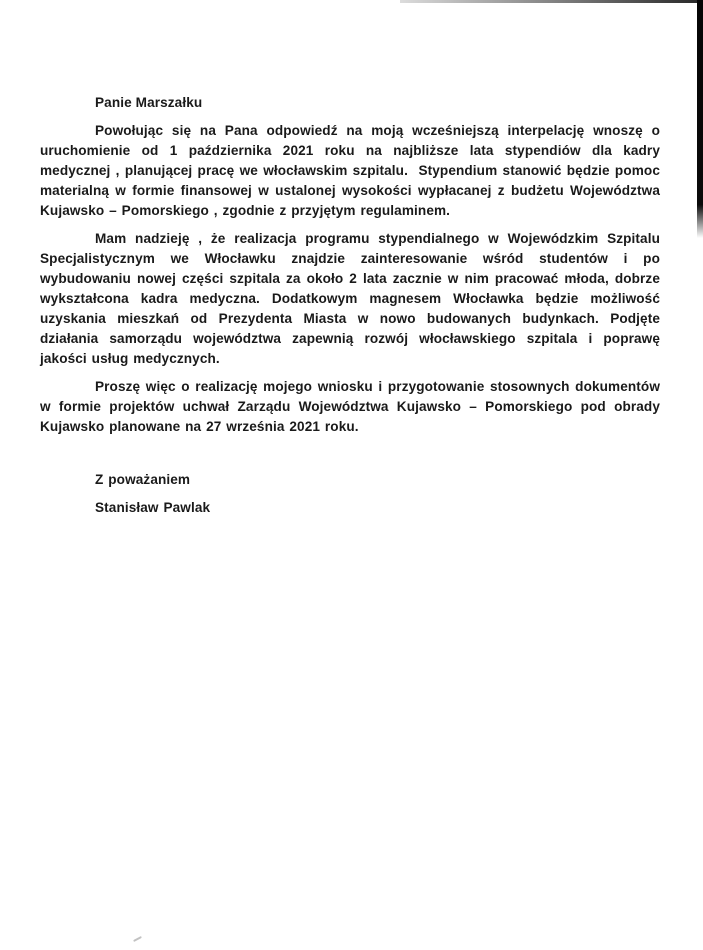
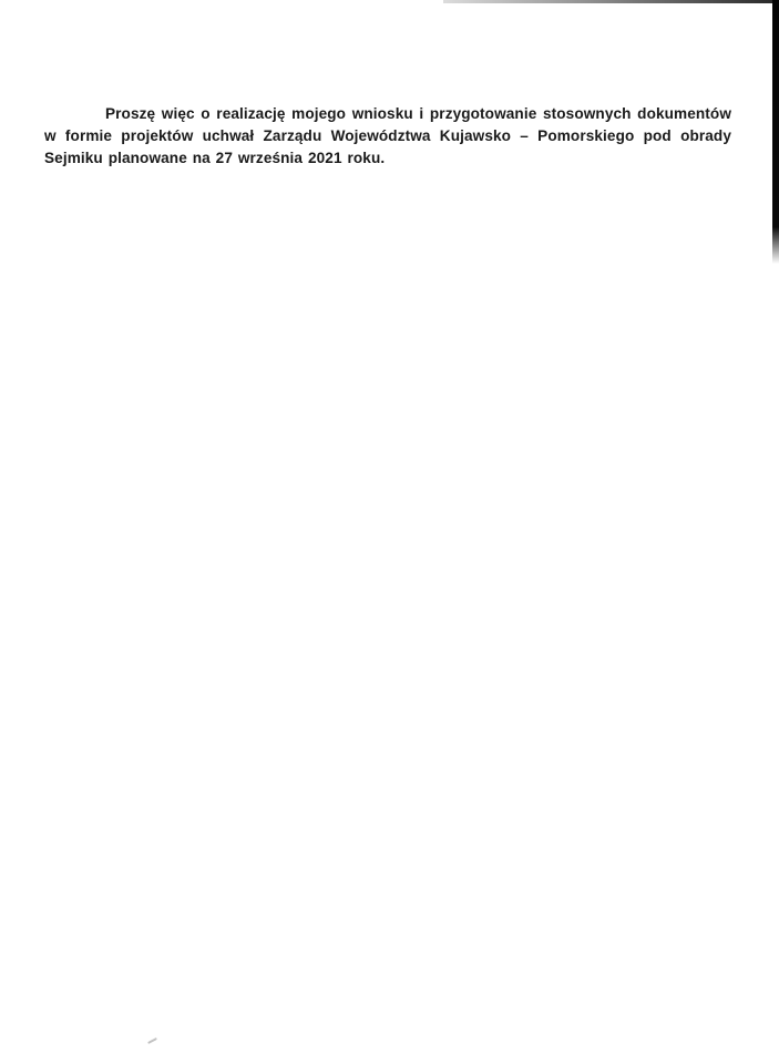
- Panie Marszałku
- Powołując się na Pana odpowiedź na moją wcześniejszą interpelację wnoszę o uruchomienie od 1 października 2021 roku na najbliższe lata stypendiów dla kadry medycznej , planującej pracę we włocławskim szpitalu. Stypendium stanowić będzie pomoc materialną w formie finansowej w ustalonej wysokości wypłacanej z budżetu Województwa Kujawsko – Pomorskiego , zgodnie z przyjętym regulaminem.
- Mam nadzieję , że realizacja programu stypendialnego w Wojewódzkim Szpitalu Specjalistycznym we Włocławku znajdzie zainteresowanie wśród studentów i po wybudowaniu nowej części szpitala za około 2 lata zacznie w nim pracować młoda, dobrze wykształcona kadra medyczna. Dodatkowym magnesem Włocławka będzie możliwość uzyskania mieszkań od Prezydenta Miasta w nowo budowanych budynkach. Podjęte działania samorządu województwa zapewnią rozwój włocławskiego szpitala i poprawę jakości usług medycznych.
- Proszę więc o realizację mojego wniosku i przygotowanie stosownych dokumentów w formie projektów uchwał Zarządu Województwa Kujawsko – Pomorskiego pod obrady Kujawsko planowane na 27 września 2021 roku.
+ Proszę więc o realizację mojego wniosku i przygotowanie stosownych dokumentów w formie projektów uchwał Zarządu Województwa Kujawsko – Pomorskiego pod obrady Sejmiku planowane na 27 września 2021 roku.
- Z poważaniem
- Stanisław Pawlak
